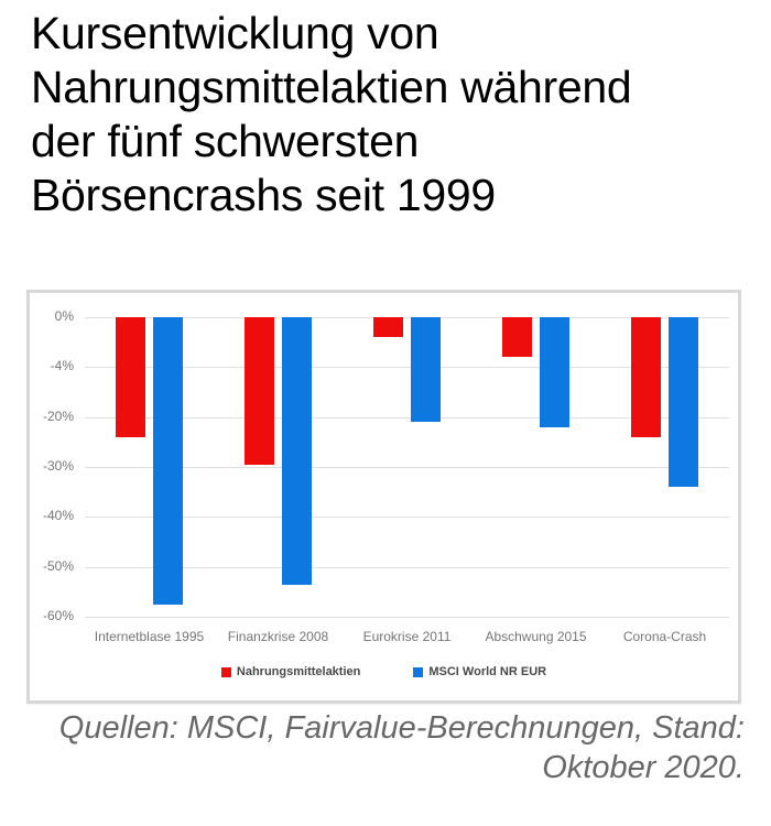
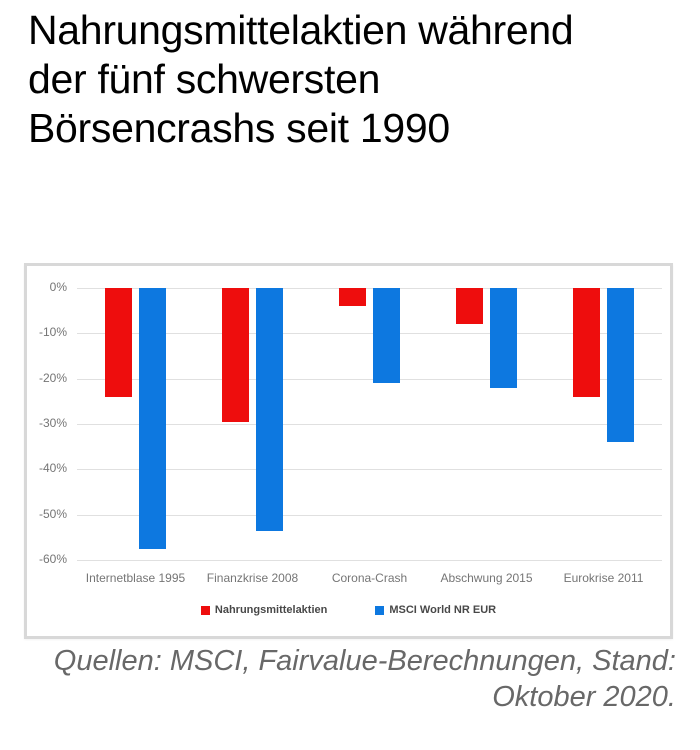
- Kursentwicklung von
  Nahrungsmittelaktien während
  der fünf schwersten
- Börsencrashs seit 1999
+ Börsencrashs seit 1990
  0%
- -4%
+ -10%
  -20%
  -30%
  -40%
  -50%
  -60%
  Internetblase 1995
  Finanzkrise 2008
- Eurokrise 2011
+ Corona-Crash
  Abschwung 2015
- Corona-Crash
+ Eurokrise 2011
  Nahrungsmittelaktien
  MSCI World NR EUR
  Quellen: MSCI, Fairvalue-Berechnungen, Stand:
  Oktober 2020.
